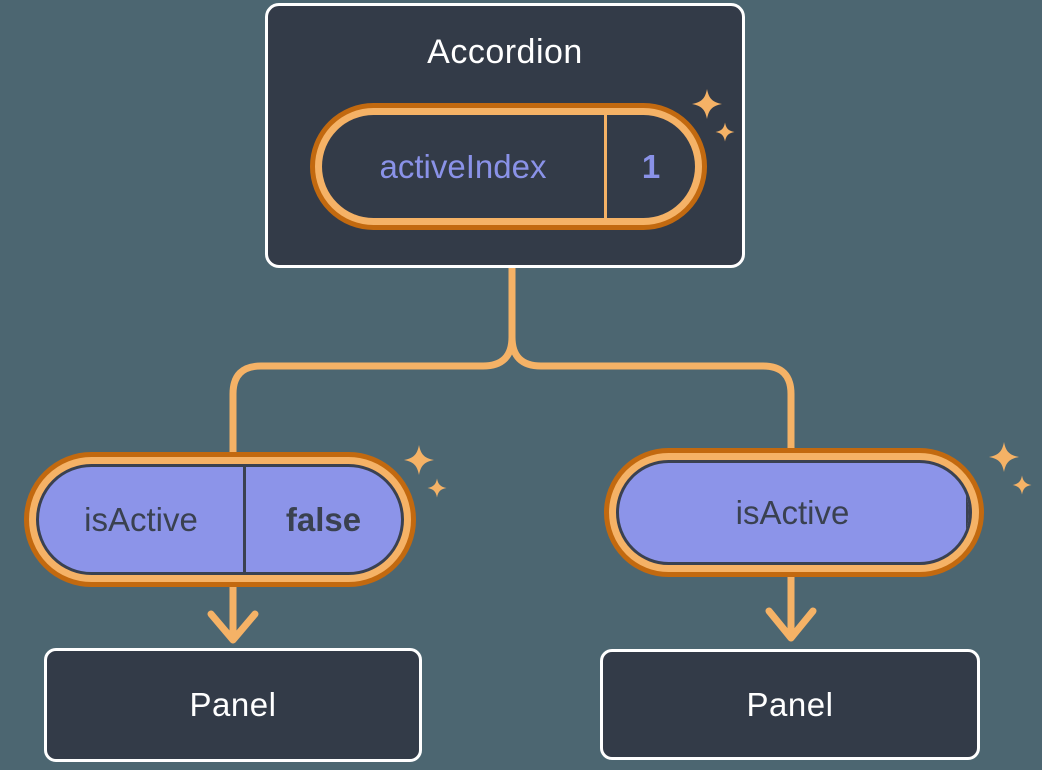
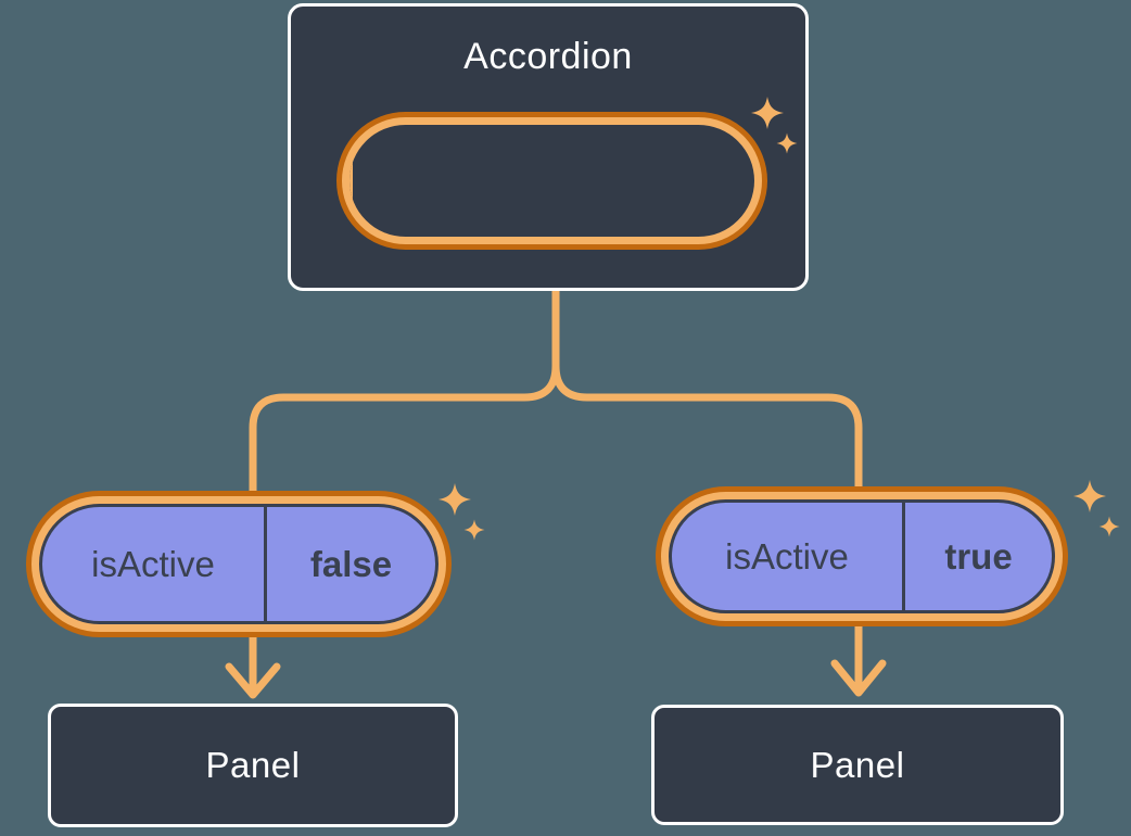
  Accordion
- activeIndex
- 1
  isActive
  false
  isActive
+ true
  Panel
  Panel
